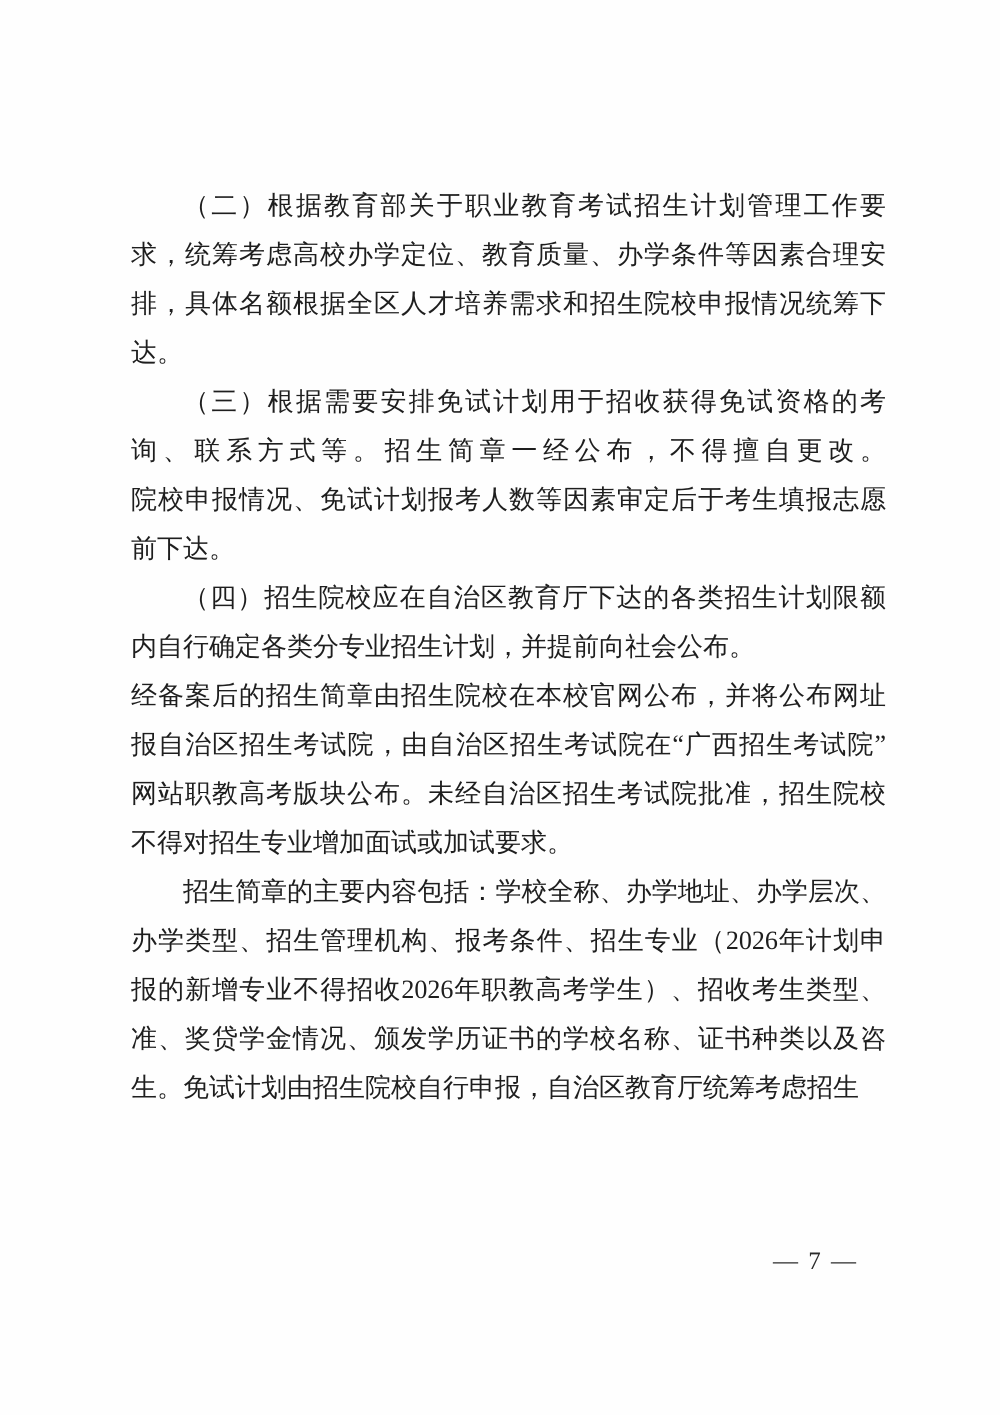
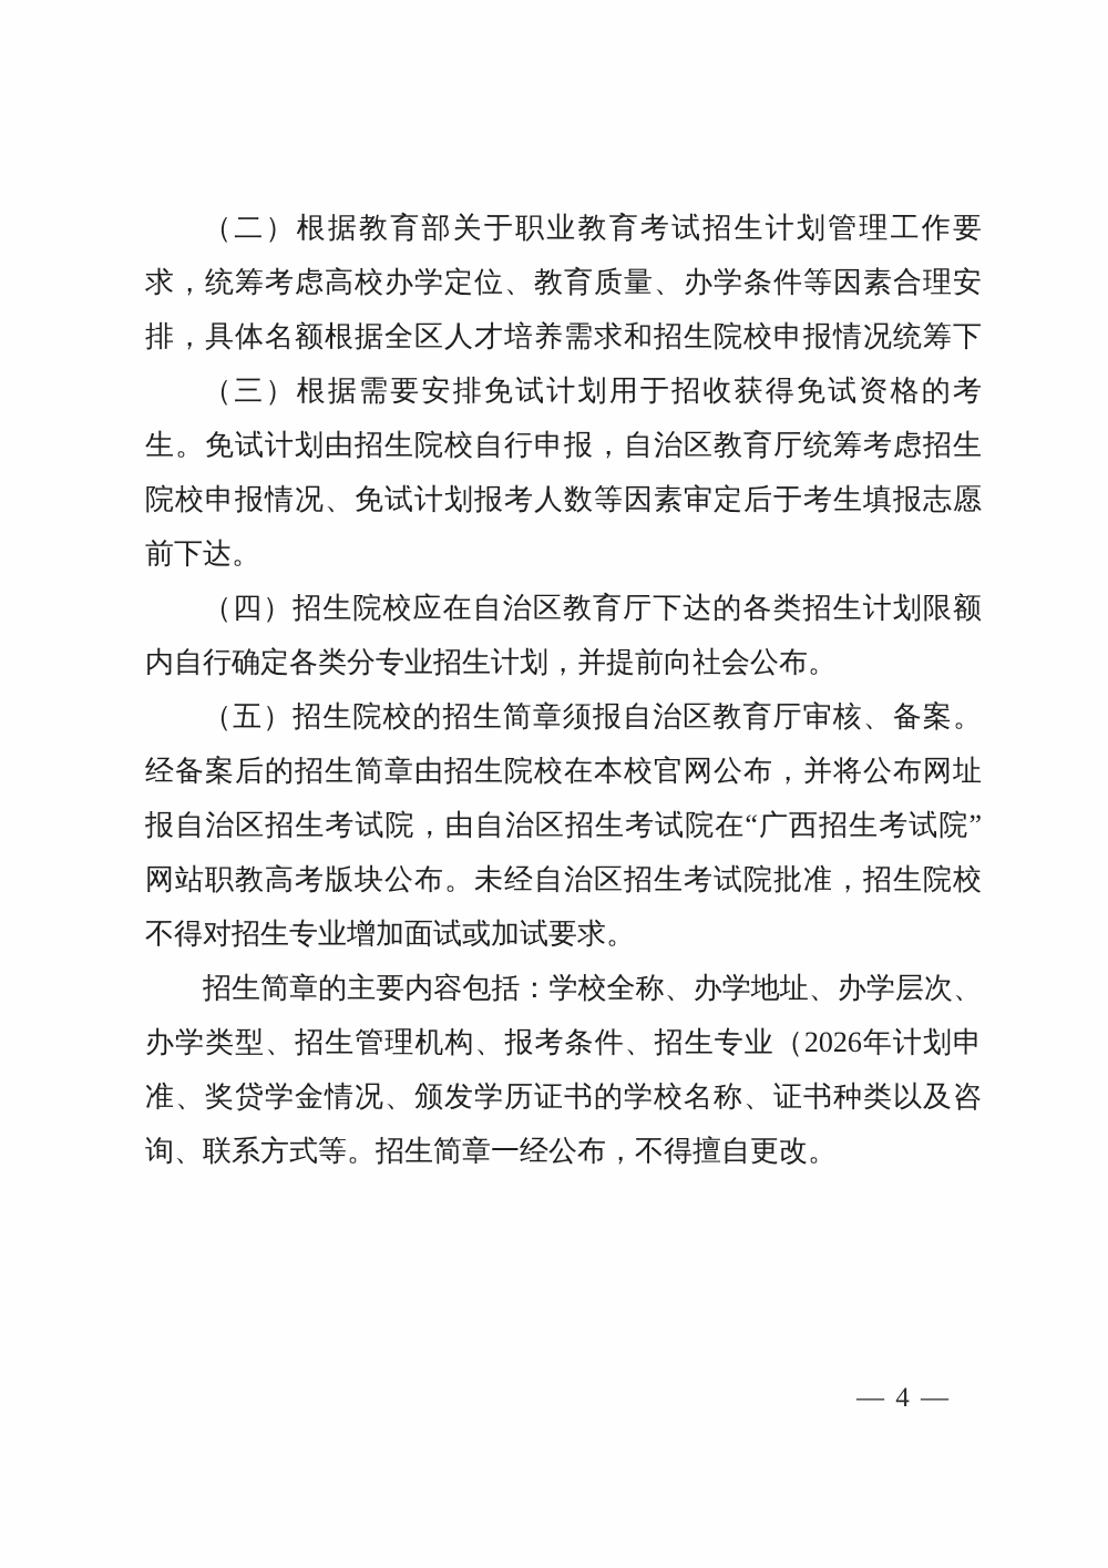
  （二）根据教育部关于职业教育考试招生计划管理工作要
  求，统筹考虑高校办学定位、教育质量、办学条件等因素合理安
  排，具体名额根据全区人才培养需求和招生院校申报情况统筹下
- 达。
  （三）根据需要安排免试计划用于招收获得免试资格的考
- 询、联系方式等。招生简章一经公布，不得擅自更改。
+ 生。免试计划由招生院校自行申报，自治区教育厅统筹考虑招生
  院校申报情况、免试计划报考人数等因素审定后于考生填报志愿
  前下达。
  （四）招生院校应在自治区教育厅下达的各类招生计划限额
  内自行确定各类分专业招生计划，并提前向社会公布。
+ （五）招生院校的招生简章须报自治区教育厅审核、备案。
  经备案后的招生简章由招生院校在本校官网公布，并将公布网址
  报自治区招生考试院，由自治区招生考试院在“广西招生考试院”
  网站职教高考版块公布。未经自治区招生考试院批准，招生院校
  不得对招生专业增加面试或加试要求。
  招生简章的主要内容包括：学校全称、办学地址、办学层次、
  办学类型、招生管理机构、报考条件、招生专业（2026年计划申
- 报的新增专业不得招收2026年职教高考学生）、招收考生类型、
  准、奖贷学金情况、颁发学历证书的学校名称、证书种类以及咨
- 生。免试计划由招生院校自行申报，自治区教育厅统筹考虑招生
+ 询、联系方式等。招生简章一经公布，不得擅自更改。
- — 7 —
+ — 4 —
